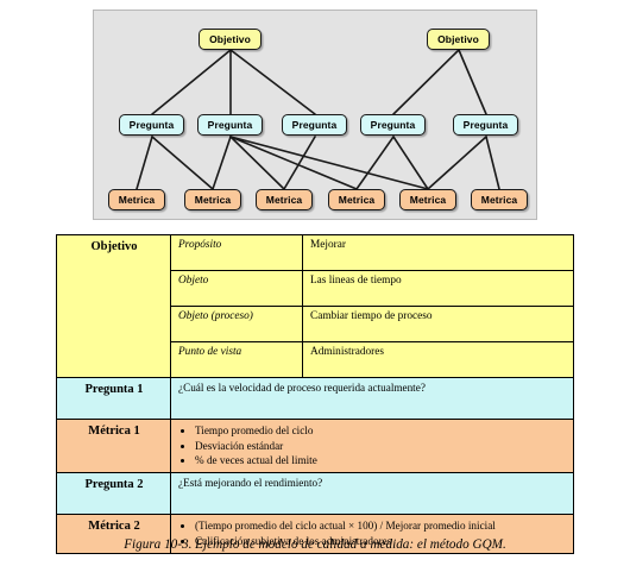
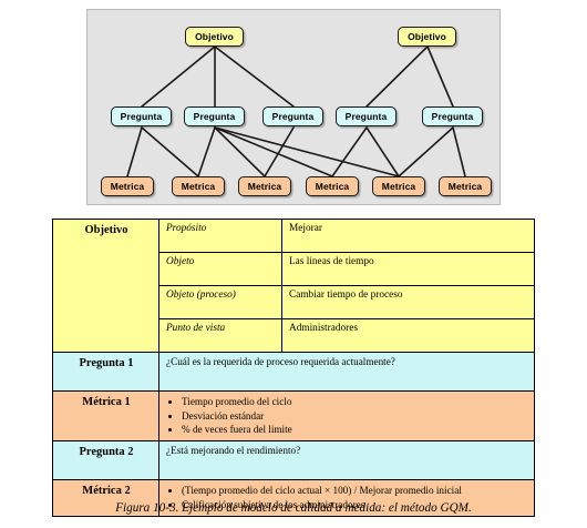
  Objetivo
  Objetivo
  Pregunta
  Pregunta
  Pregunta
  Pregunta
  Pregunta
  Metrica
  Metrica
  Metrica
  Metrica
  Metrica
  Metrica
  Objetivo	Propósito	Mejorar
  Objeto	Las lineas de tiempo
  Objeto (proceso)	Cambiar tiempo de proceso
  Punto de vista	Administradores
- Pregunta 1	¿Cuál es la velocidad de proceso requerida actualmente?
+ Pregunta 1	¿Cuál es la requerida de proceso requerida actualmente?
- Métrica 1	Tiempo promedio del ciclo Desviación estándar % de veces actual del limite
+ Métrica 1	Tiempo promedio del ciclo Desviación estándar % de veces fuera del limite
  Pregunta 2	¿Está mejorando el rendimiento?
  Métrica 2	(Tiempo promedio del ciclo actual × 100) / Mejorar promedio inicial Calificación subjetiva de los administradores
  Figura 10-3. Ejemplo de modelo de calidad a medida: el método GQM.
